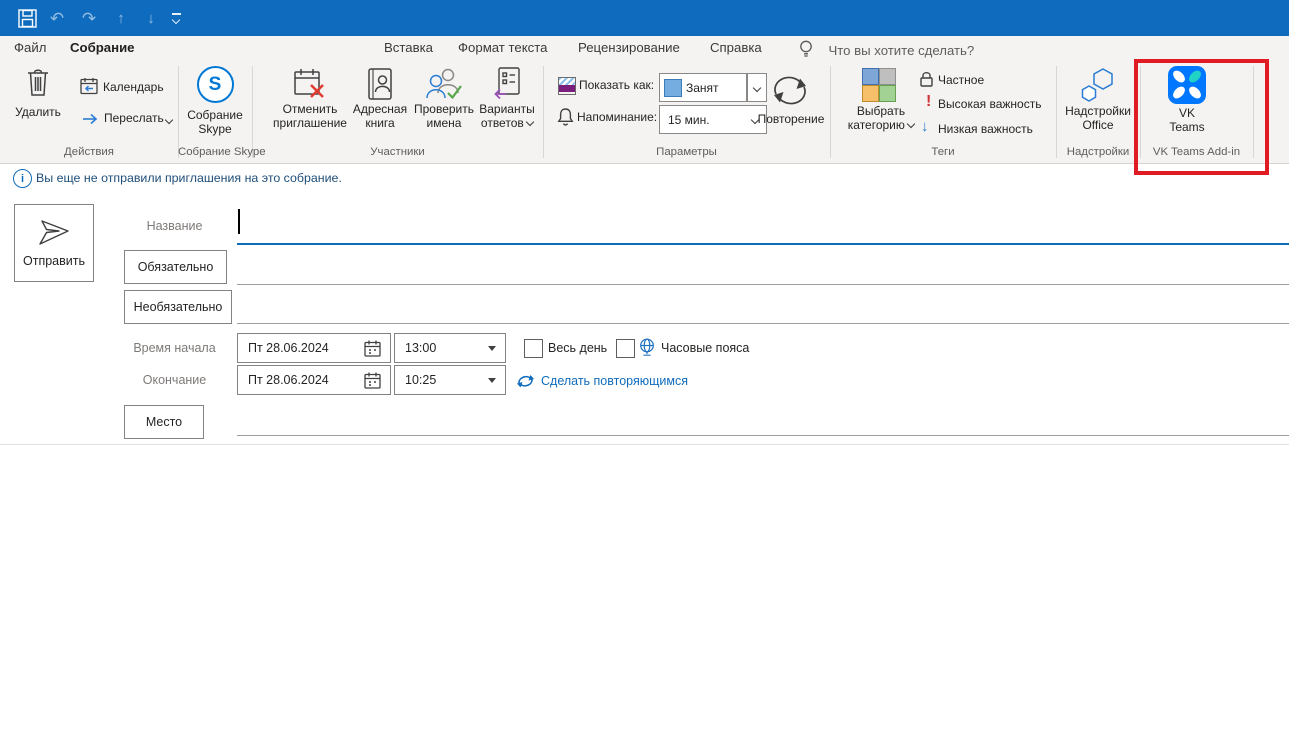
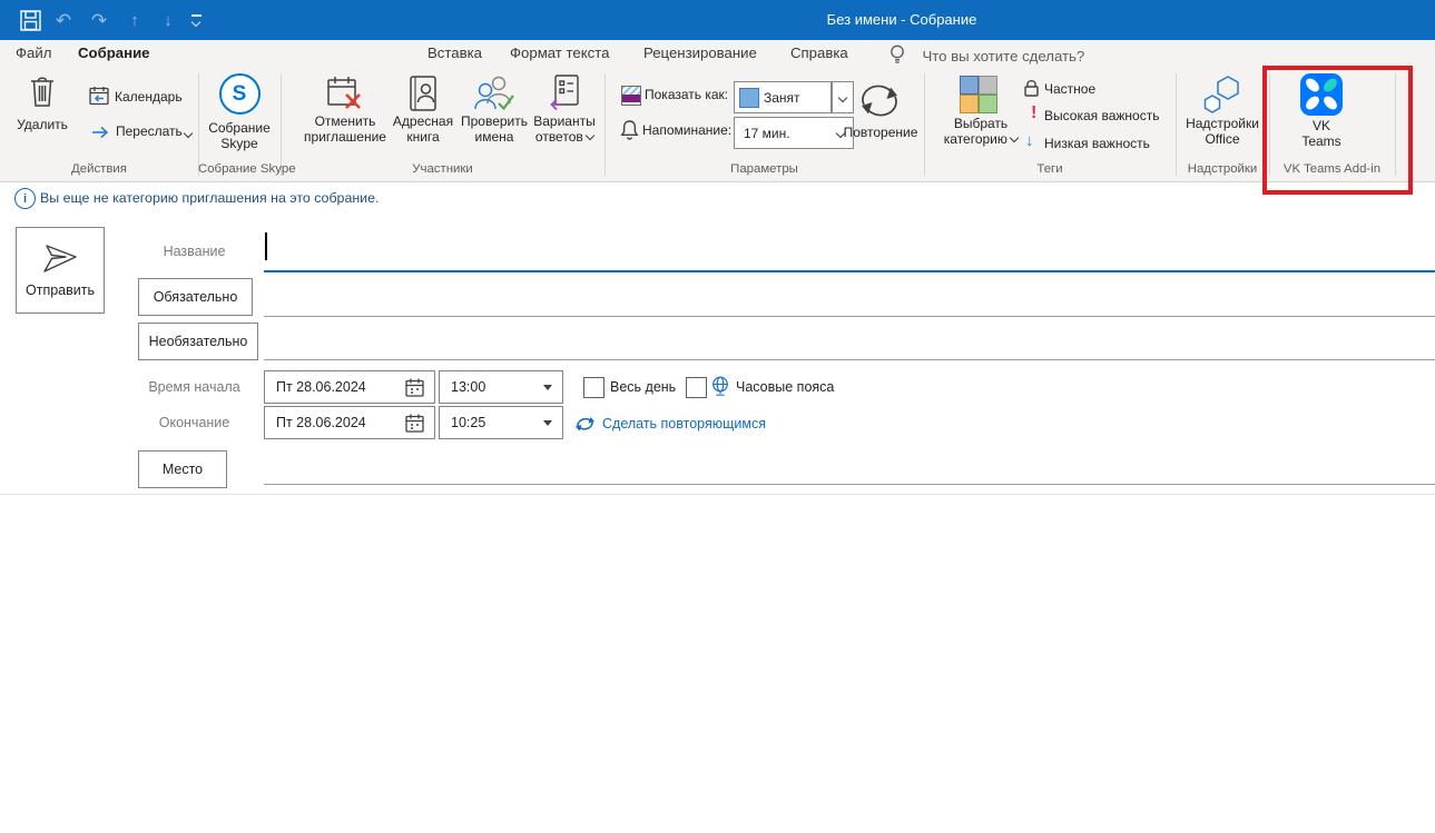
  ↶
  ↷
  ↑
  ↓
+ Без имени - Собрание
  Файл
  Собрание
  Вставка
  Формат текста
  Рецензирование
  Справка
  Что вы хотите сделать?
  Действия
  Собрание Sky
  Участники
  Параметры
  Теги
  Надстройки
  VK Teams Add-in
  Удалить
  Календарь
  Переслать
  S
  Собрание
  Skype
  Отменить
  приглашение
  Адресная
  книга
  Проверить
  имена
  Варианты
  ответов
  Показать как:
  Занят
  Напоминание:
- 15 мин.
+ 17 мин.
  Повторение
  Выбрать
  категорию
  Частное
  !
  Высокая важность
  ↓
  Низкая важность
  Надстройки
  Office
  VK
  Teams
  i
- Вы еще не отправили приглашения на это собрание.
+ Вы еще не категорию приглашения на это собрание.
  Отправить
  Название
  Обязательно
  Необязательно
  Время начала
  Пт 28.06.2024
  13:00
  Весь день
  Часовые пояса
  Окончание
  Пт 28.06.2024
  10:25
  Сделать повторяющимся
  Место
